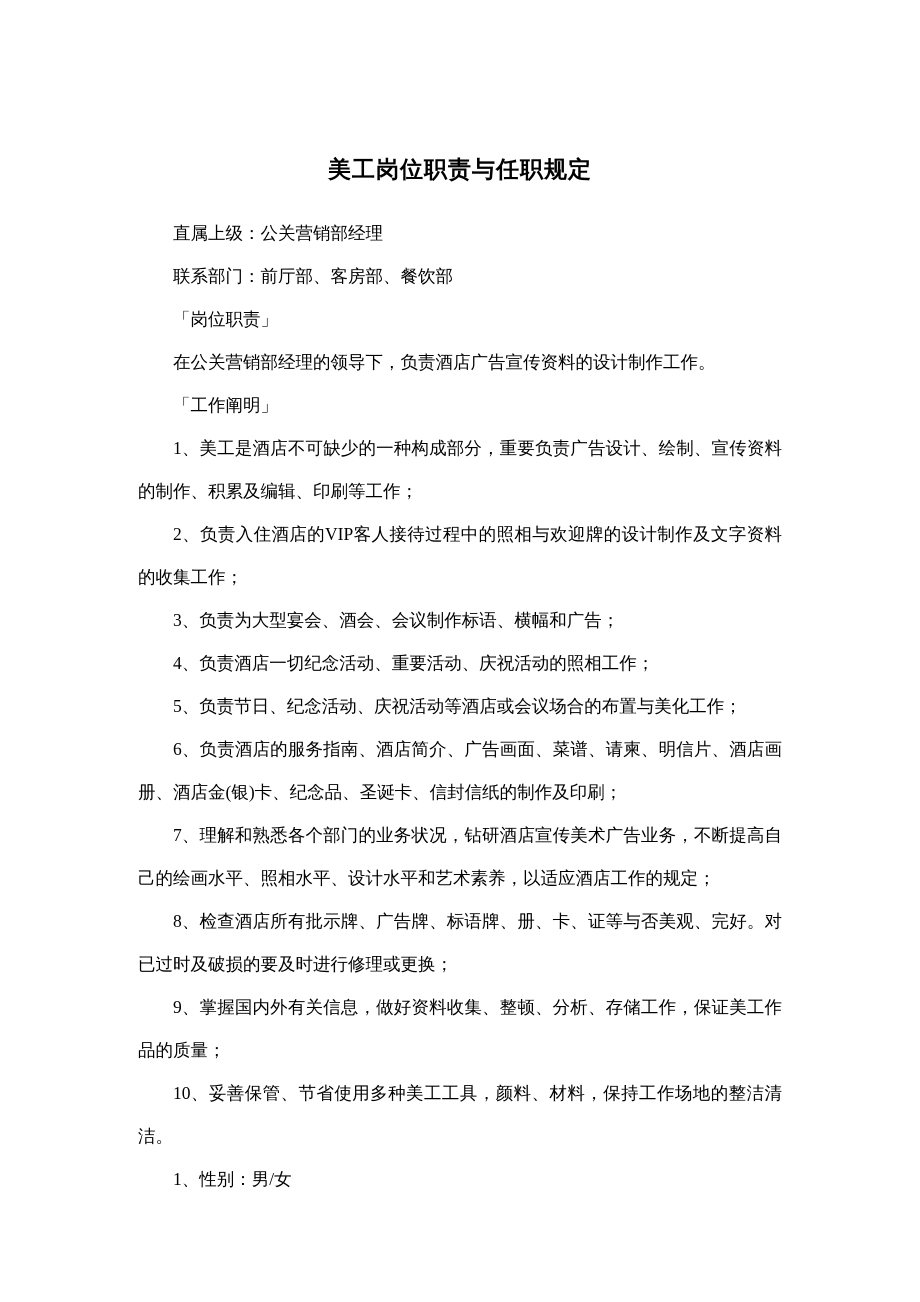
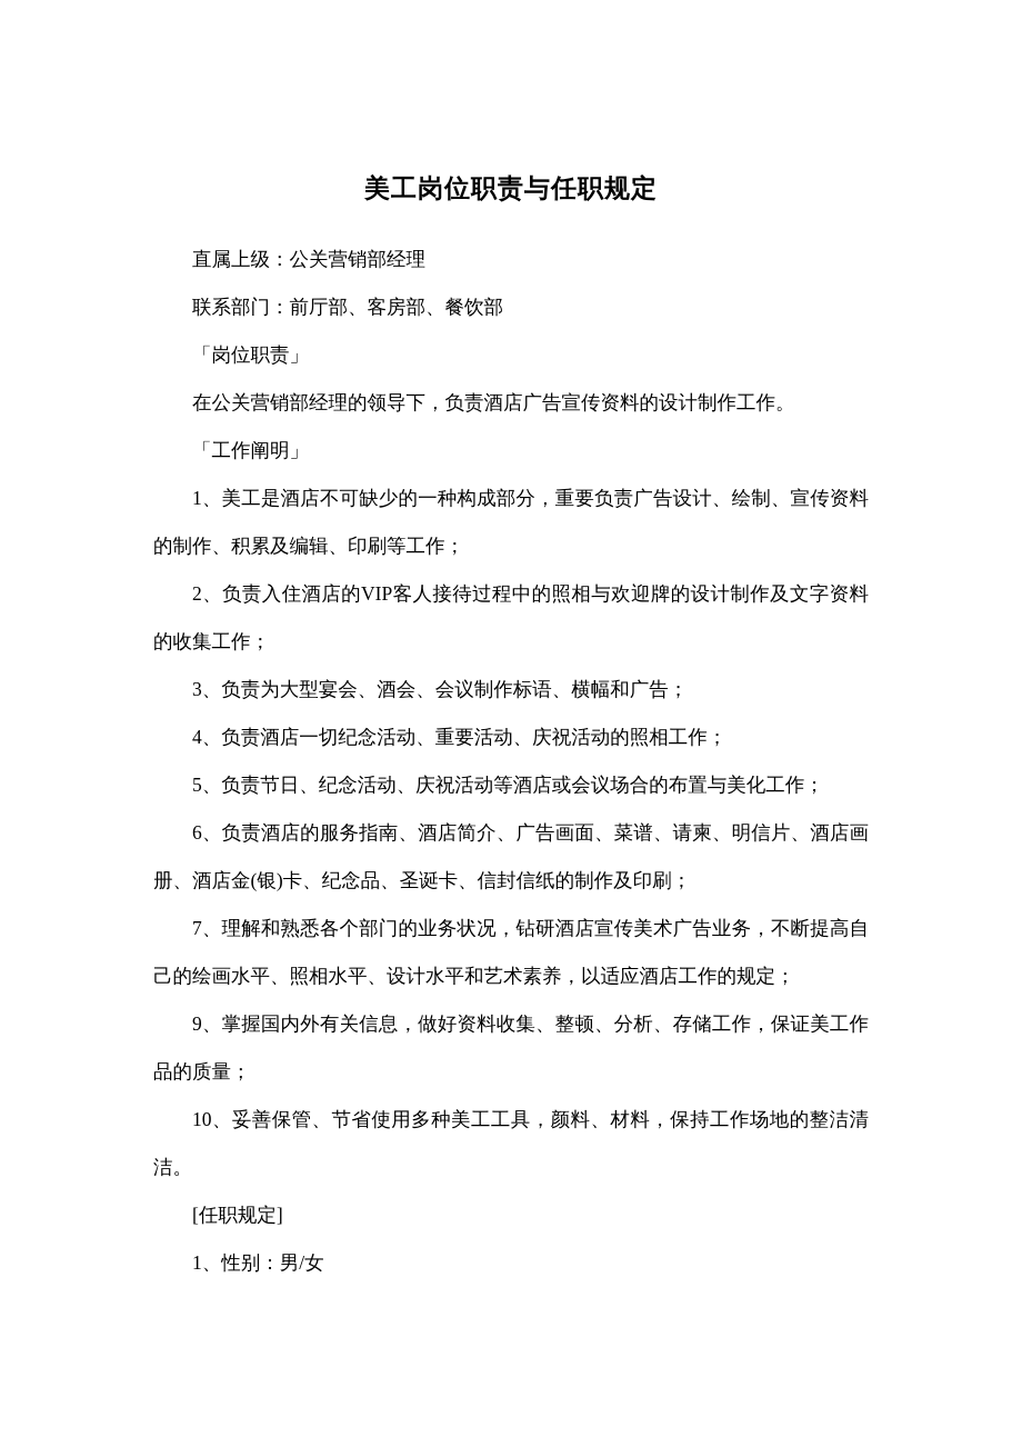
  美工岗位职责与任职规定
  直属上级：公关营销部经理
  联系部门：前厅部、客房部、餐饮部
  「岗位职责」
  在公关营销部经理的领导下，负责酒店广告宣传资料的设计制作工作。
  「工作阐明」
  1、美工是酒店不可缺少的一种构成部分，重要负责广告设计、绘制、宣传资料的制作、积累及编辑、印刷等工作；
  2、负责入住酒店的VIP客人接待过程中的照相与欢迎牌的设计制作及文字资料的收集工作；
  3、负责为大型宴会、酒会、会议制作标语、横幅和广告；
  4、负责酒店一切纪念活动、重要活动、庆祝活动的照相工作；
  5、负责节日、纪念活动、庆祝活动等酒店或会议场合的布置与美化工作；
  6、负责酒店的服务指南、酒店简介、广告画面、菜谱、请柬、明信片、酒店画册、酒店金(银)卡、纪念品、圣诞卡、信封信纸的制作及印刷；
  7、理解和熟悉各个部门的业务状况，钻研酒店宣传美术广告业务，不断提高自己的绘画水平、照相水平、设计水平和艺术素养，以适应酒店工作的规定；
- 8、检查酒店所有批示牌、广告牌、标语牌、册、卡、证等与否美观、完好。对已过时及破损的要及时进行修理或更换；
  9、掌握国内外有关信息，做好资料收集、整顿、分析、存储工作，保证美工作品的质量；
  10、妥善保管、节省使用多种美工工具，颜料、材料，保持工作场地的整洁清洁。
+ [任职规定]
  1、性别：男/女
